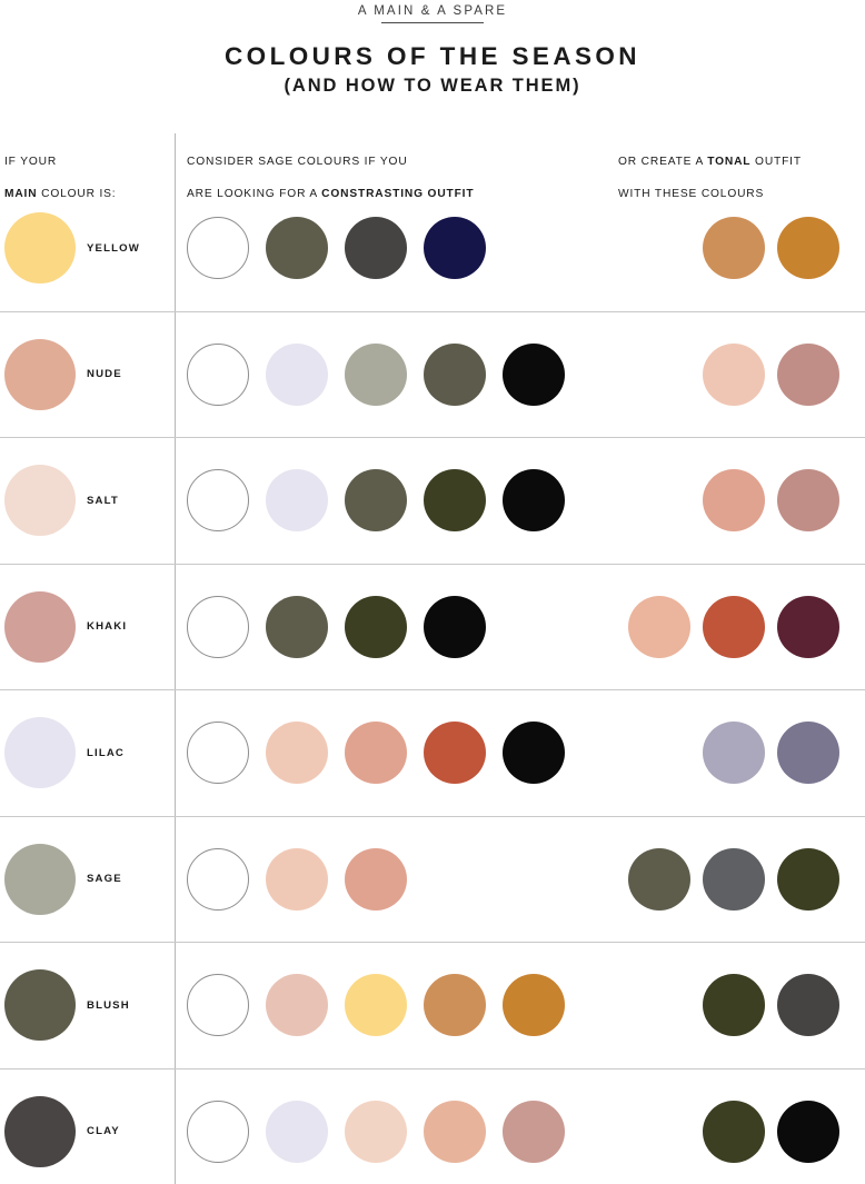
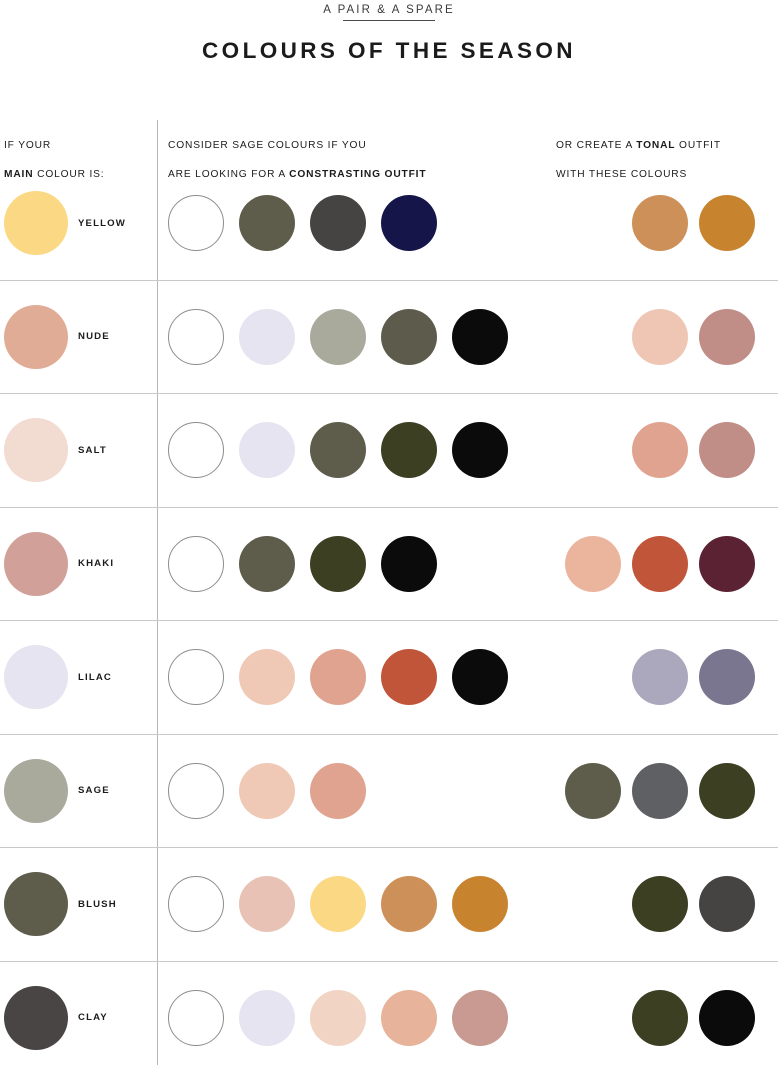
- A MAIN & A SPARE
+ A PAIR & A SPARE
  COLOURS OF THE SEASON
- (AND HOW TO WEAR THEM)
  IF YOUR
  MAIN COLOUR IS:
  CONSIDER SAGE COLOURS IF YOU
  ARE LOOKING FOR A CONSTRASTING OUTFIT
  OR CREATE A TONAL OUTFIT
  WITH THESE COLOURS
  YELLOW
  NUDE
  SALT
  KHAKI
  LILAC
  SAGE
  BLUSH
  CLAY
